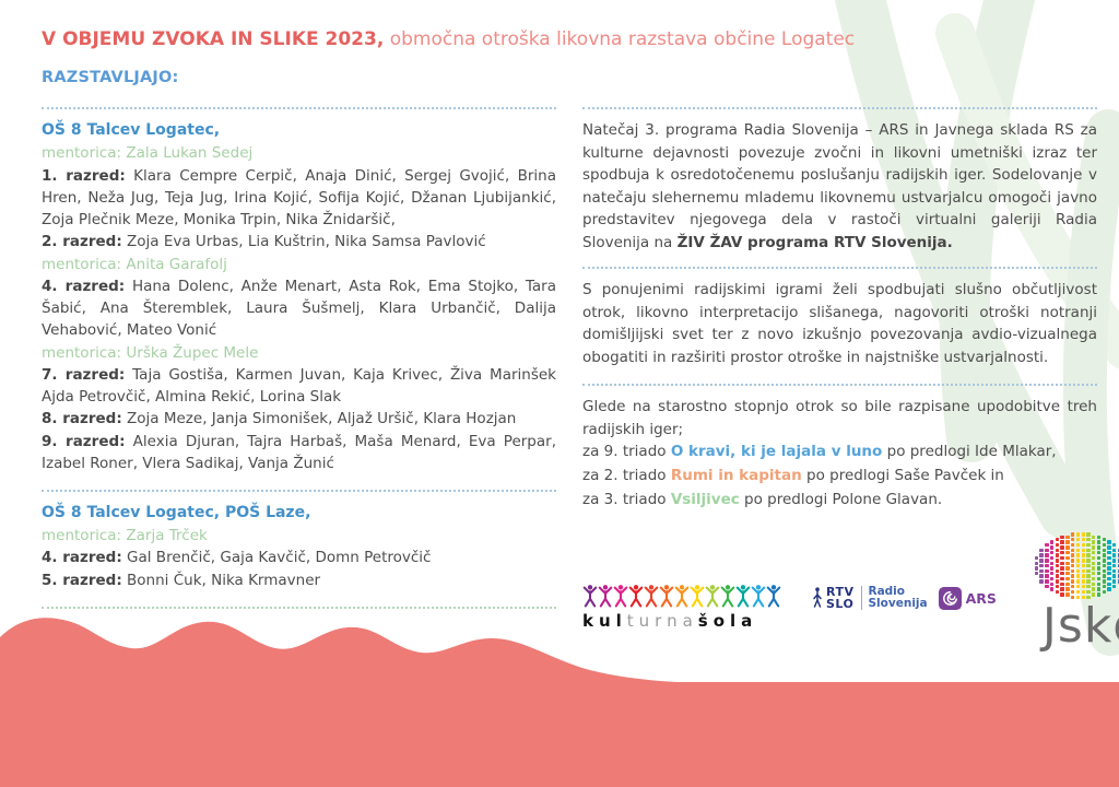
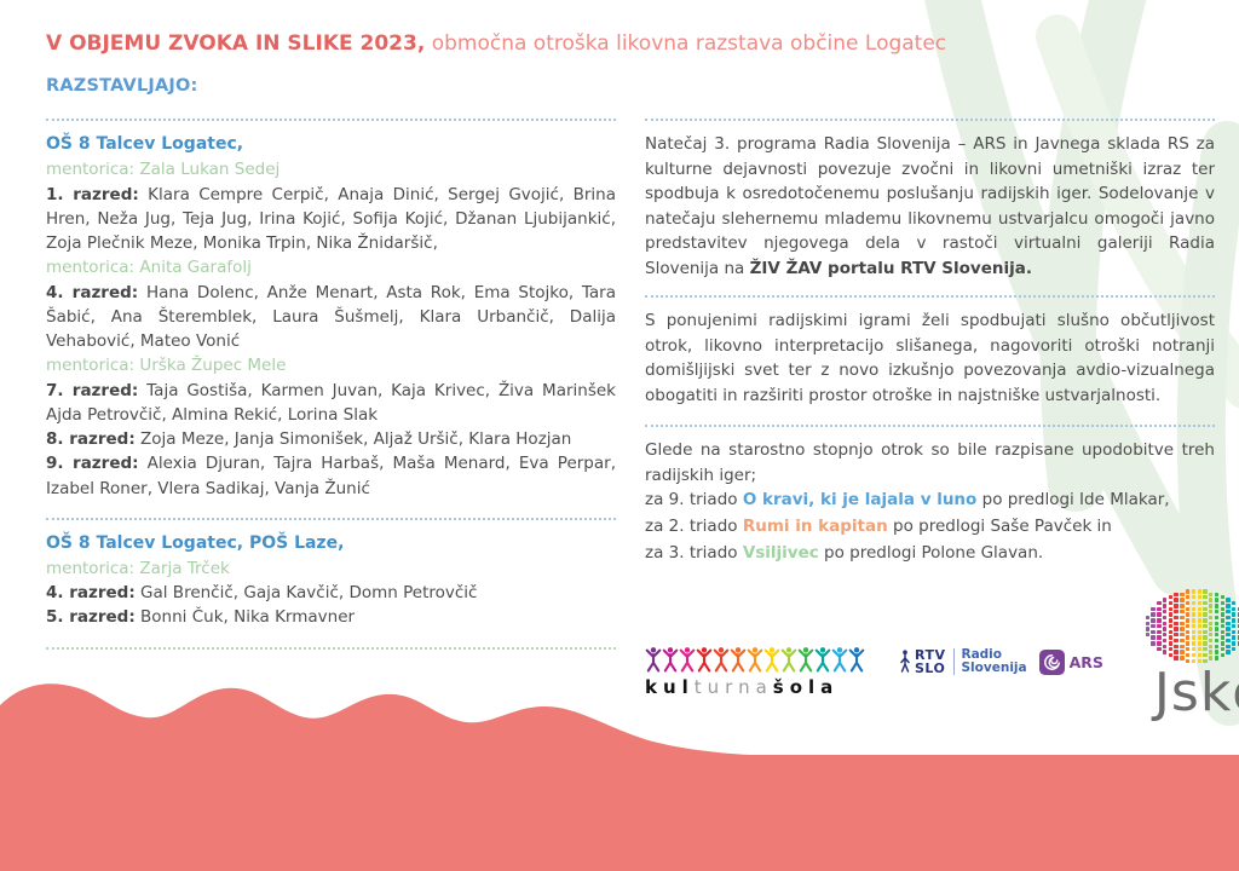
  V OBJEMU ZVOKA IN SLIKE 2023, območna otroška likovna razstava občine Logatec
  RAZSTAVLJAJO:
  OŠ 8 Talcev Logatec,
  mentorica: Zala Lukan Sedej
  1. razred: Klara Cempre Cerpič, Anaja Dinić, Sergej Gvojić, Brina Hren, Neža Jug, Teja Jug, Irina Kojić, Sofija Kojić, Džanan Ljubijankić, Zoja Plečnik Meze, Monika Trpin, Nika Žnidaršič,
- 2. razred: Zoja Eva Urbas, Lia Kuštrin, Nika Samsa Pavlović
  mentorica: Anita Garafolj
  4. razred: Hana Dolenc, Anže Menart, Asta Rok, Ema Stojko, Tara Šabić, Ana Šteremblek, Laura Šušmelj, Klara Urbančič, Dalija Vehabović, Mateo Vonić
  mentorica: Urška Župec Mele
  7. razred: Taja Gostiša, Karmen Juvan, Kaja Krivec, Živa Marinšek Ajda Petrovčič, Almina Rekić, Lorina Slak
  8. razred: Zoja Meze, Janja Simonišek, Aljaž Uršič, Klara Hozjan
  9. razred: Alexia Djuran, Tajra Harbaš, Maša Menard, Eva Perpar, Izabel Roner, Vlera Sadikaj, Vanja Žunić
  OŠ 8 Talcev Logatec, POŠ Laze,
  mentorica: Zarja Trček
  4. razred: Gal Brenčič, Gaja Kavčič, Domn Petrovčič
  5. razred: Bonni Čuk, Nika Krmavner
- Natečaj 3. programa Radia Slovenija – ARS in Javnega sklada RS za kulturne dejavnosti povezuje zvočni in likovni umetniški izraz ter spodbuja k osredotočenemu poslušanju radijskih iger. Sodelovanje v natečaju slehernemu mlademu likovnemu ustvarjalcu omogoči javno predstavitev njegovega dela v rastoči virtualni galeriji Radia Slovenija na ŽIV ŽAV programa RTV Slovenija.
+ Natečaj 3. programa Radia Slovenija – ARS in Javnega sklada RS za kulturne dejavnosti povezuje zvočni in likovni umetniški izraz ter spodbuja k osredotočenemu poslušanju radijskih iger. Sodelovanje v natečaju slehernemu mlademu likovnemu ustvarjalcu omogoči javno predstavitev njegovega dela v rastoči virtualni galeriji Radia Slovenija na ŽIV ŽAV portalu RTV Slovenija.
  S ponujenimi radijskimi igrami želi spodbujati slušno občutljivost otrok, likovno interpretacijo slišanega, nagovoriti otroški notranji domišljijski svet ter z novo izkušnjo povezovanja avdio-vizualnega obogatiti in razširiti prostor otroške in najstniške ustvarjalnosti.
  Glede na starostno stopnjo otrok so bile razpisane upodobitve treh radijskih iger;
  za 9. triado O kravi, ki je lajala v luno po predlogi Ide Mlakar,
  za 2. triado Rumi in kapitan po predlogi Saše Pavček in
  za 3. triado Vsiljivec po predlogi Polone Glavan.
  kulturnašola
  RTV
  SLO
  Radio
  Slovenija
  ARS
  Jsk
